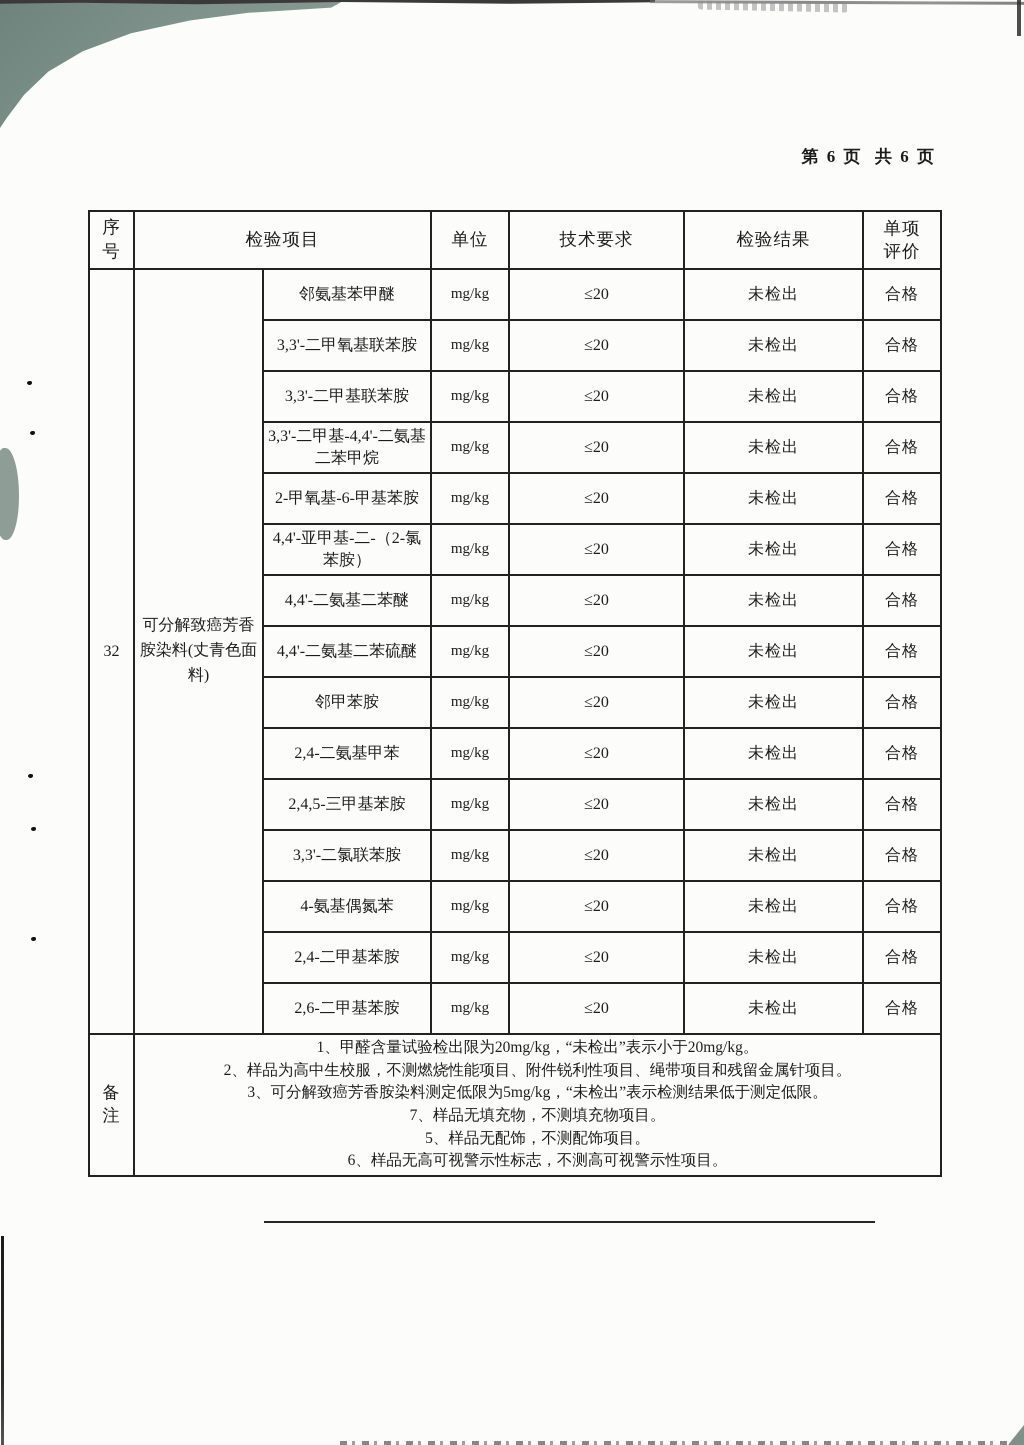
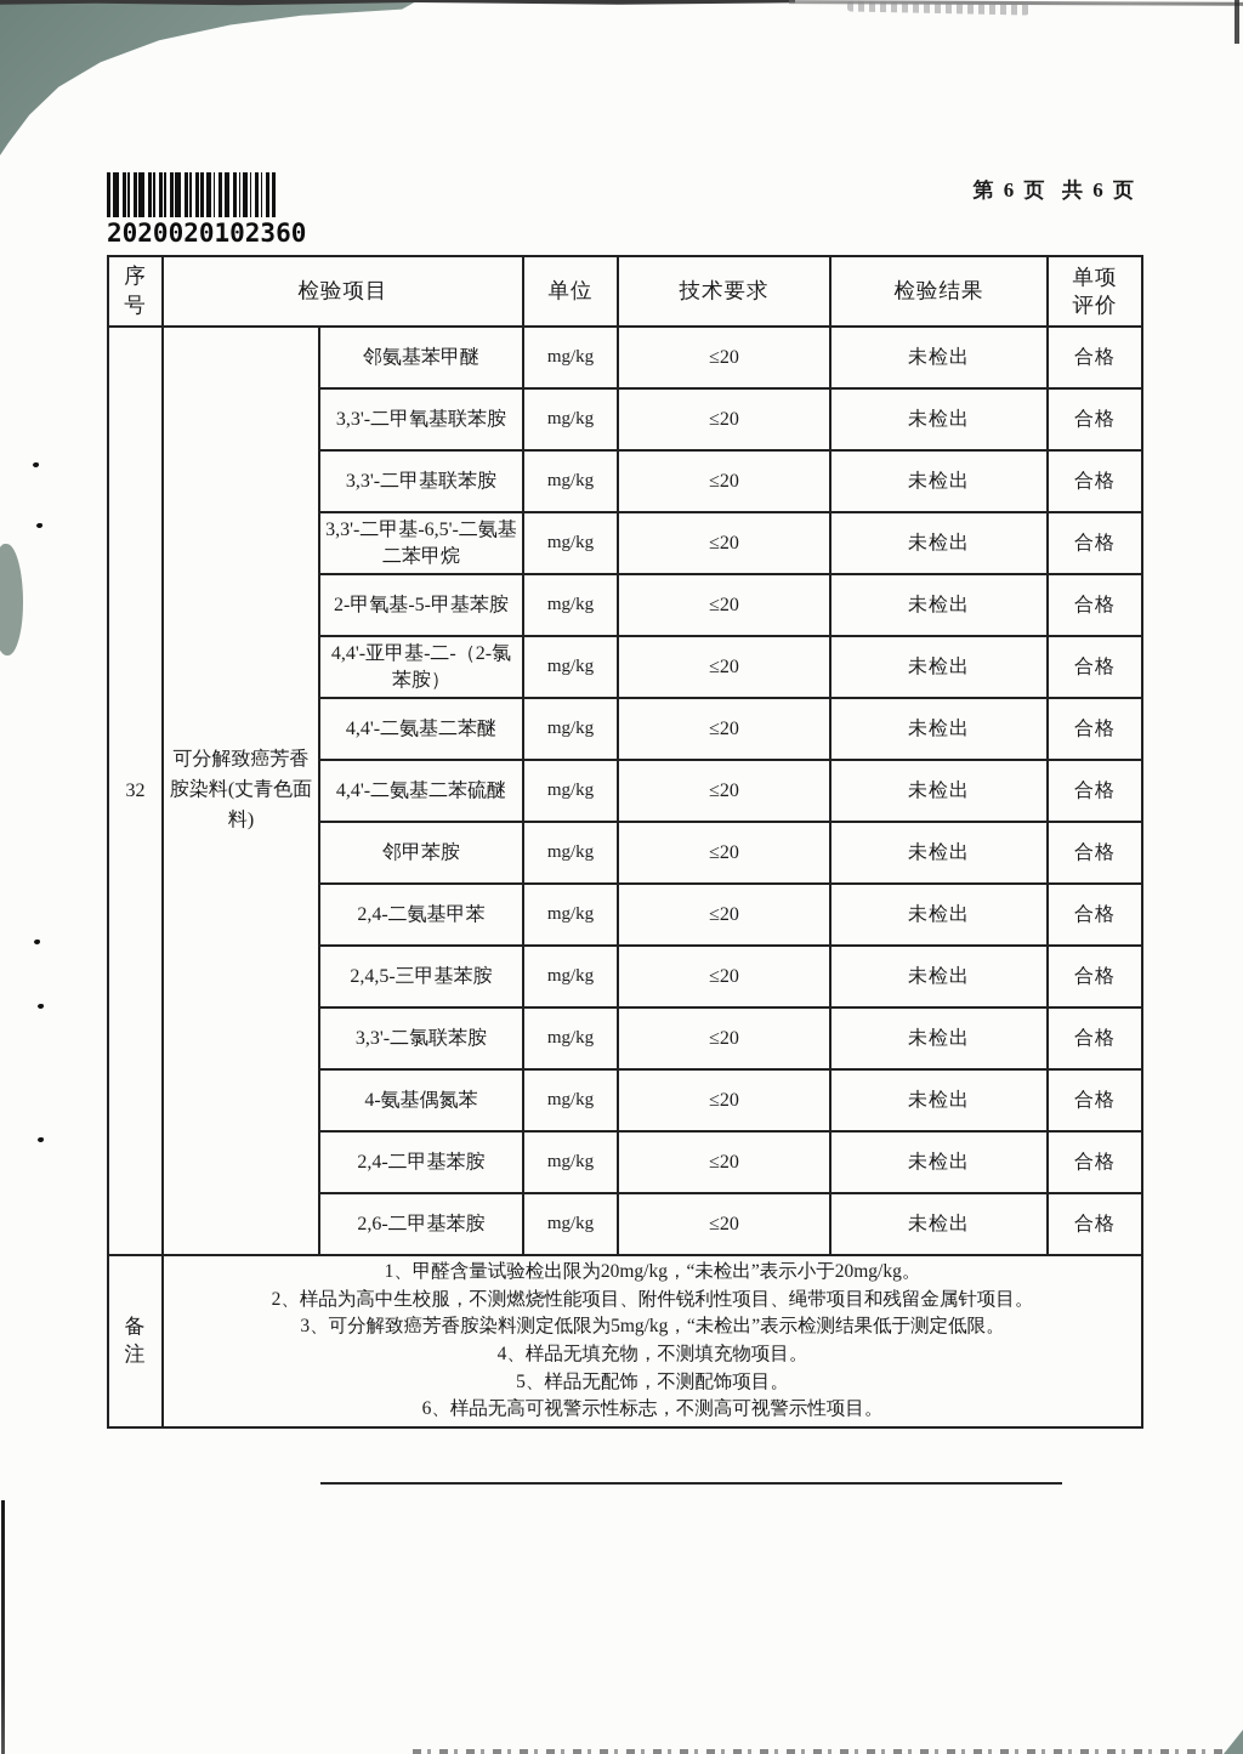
  第 6 页 共 6 页
+ 2020020102360
  序号	检验项目	单位	技术要求	检验结果	单项 评价
  32	可分解致癌芳香胺染料(丈青色面料)	邻氨基苯甲醚	mg/kg	≤20	未检出	合格
  3,3'-二甲氧基联苯胺	mg/kg	≤20	未检出	合格
  3,3'-二甲基联苯胺	mg/kg	≤20	未检出	合格
- 3,3'-二甲基-4,4'-二氨基二苯甲烷	mg/kg	≤20	未检出	合格
+ 3,3'-二甲基-6,5'-二氨基二苯甲烷	mg/kg	≤20	未检出	合格
- 2-甲氧基-6-甲基苯胺	mg/kg	≤20	未检出	合格
+ 2-甲氧基-5-甲基苯胺	mg/kg	≤20	未检出	合格
  4,4'-亚甲基-二-（2-氯苯胺）	mg/kg	≤20	未检出	合格
  4,4'-二氨基二苯醚	mg/kg	≤20	未检出	合格
  4,4'-二氨基二苯硫醚	mg/kg	≤20	未检出	合格
  邻甲苯胺	mg/kg	≤20	未检出	合格
  2,4-二氨基甲苯	mg/kg	≤20	未检出	合格
  2,4,5-三甲基苯胺	mg/kg	≤20	未检出	合格
  3,3'-二氯联苯胺	mg/kg	≤20	未检出	合格
  4-氨基偶氮苯	mg/kg	≤20	未检出	合格
  2,4-二甲基苯胺	mg/kg	≤20	未检出	合格
  2,6-二甲基苯胺	mg/kg	≤20	未检出	合格
- 备注	1、甲醛含量试验检出限为20mg/kg，“未检出”表示小于20mg/kg。2、样品为高中生校服，不测燃烧性能项目、附件锐利性项目、绳带项目和残留金属针项目。3、可分解致癌芳香胺染料测定低限为5mg/kg，“未检出”表示检测结果低于测定低限。7、样品无填充物，不测填充物项目。5、样品无配饰，不测配饰项目。6、样品无高可视警示性标志，不测高可视警示性项目。
+ 备注	1、甲醛含量试验检出限为20mg/kg，“未检出”表示小于20mg/kg。2、样品为高中生校服，不测燃烧性能项目、附件锐利性项目、绳带项目和残留金属针项目。3、可分解致癌芳香胺染料测定低限为5mg/kg，“未检出”表示检测结果低于测定低限。4、样品无填充物，不测填充物项目。5、样品无配饰，不测配饰项目。6、样品无高可视警示性标志，不测高可视警示性项目。
